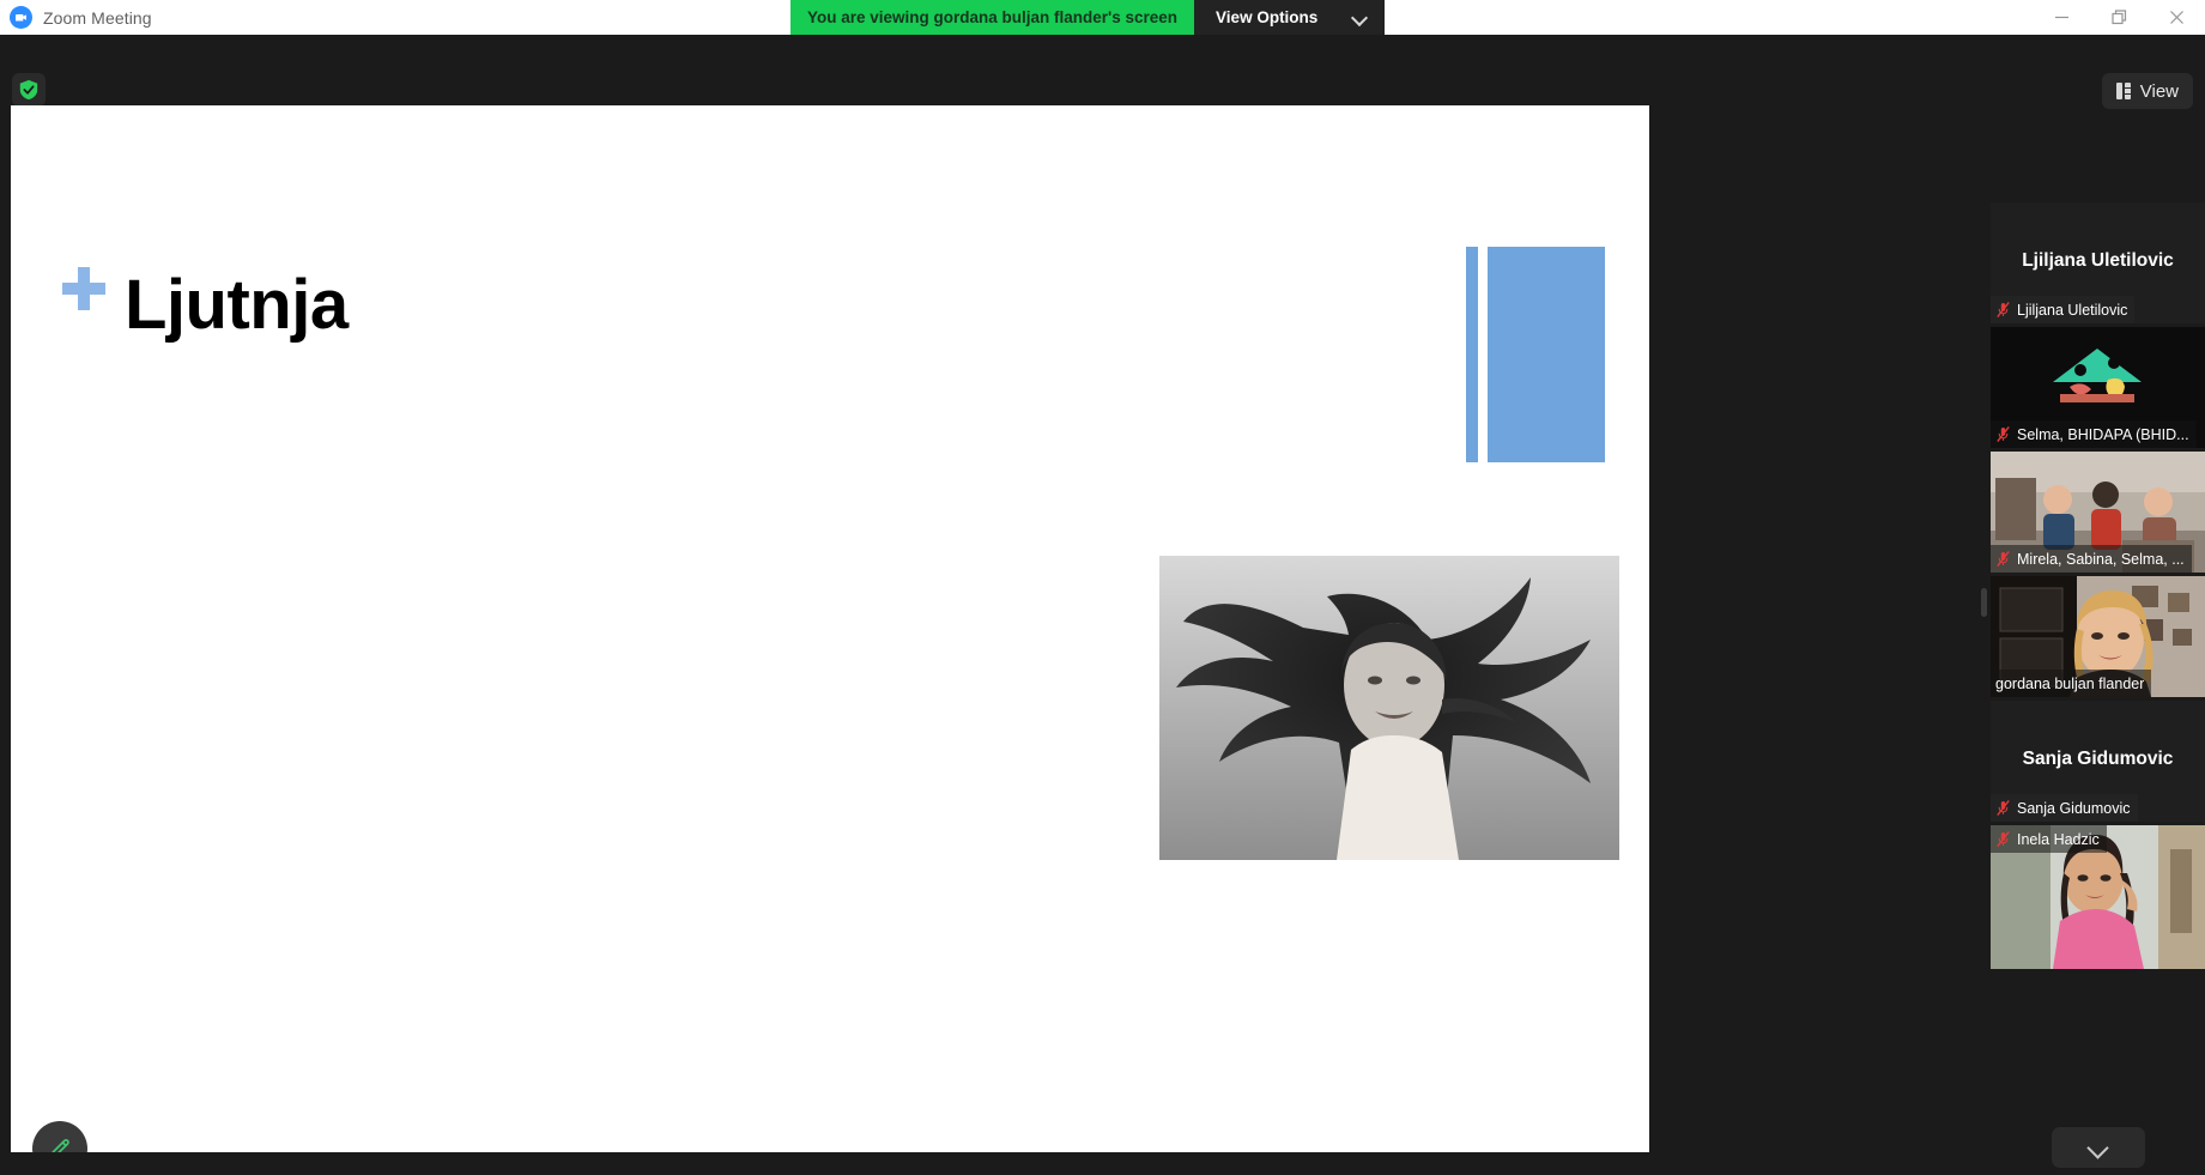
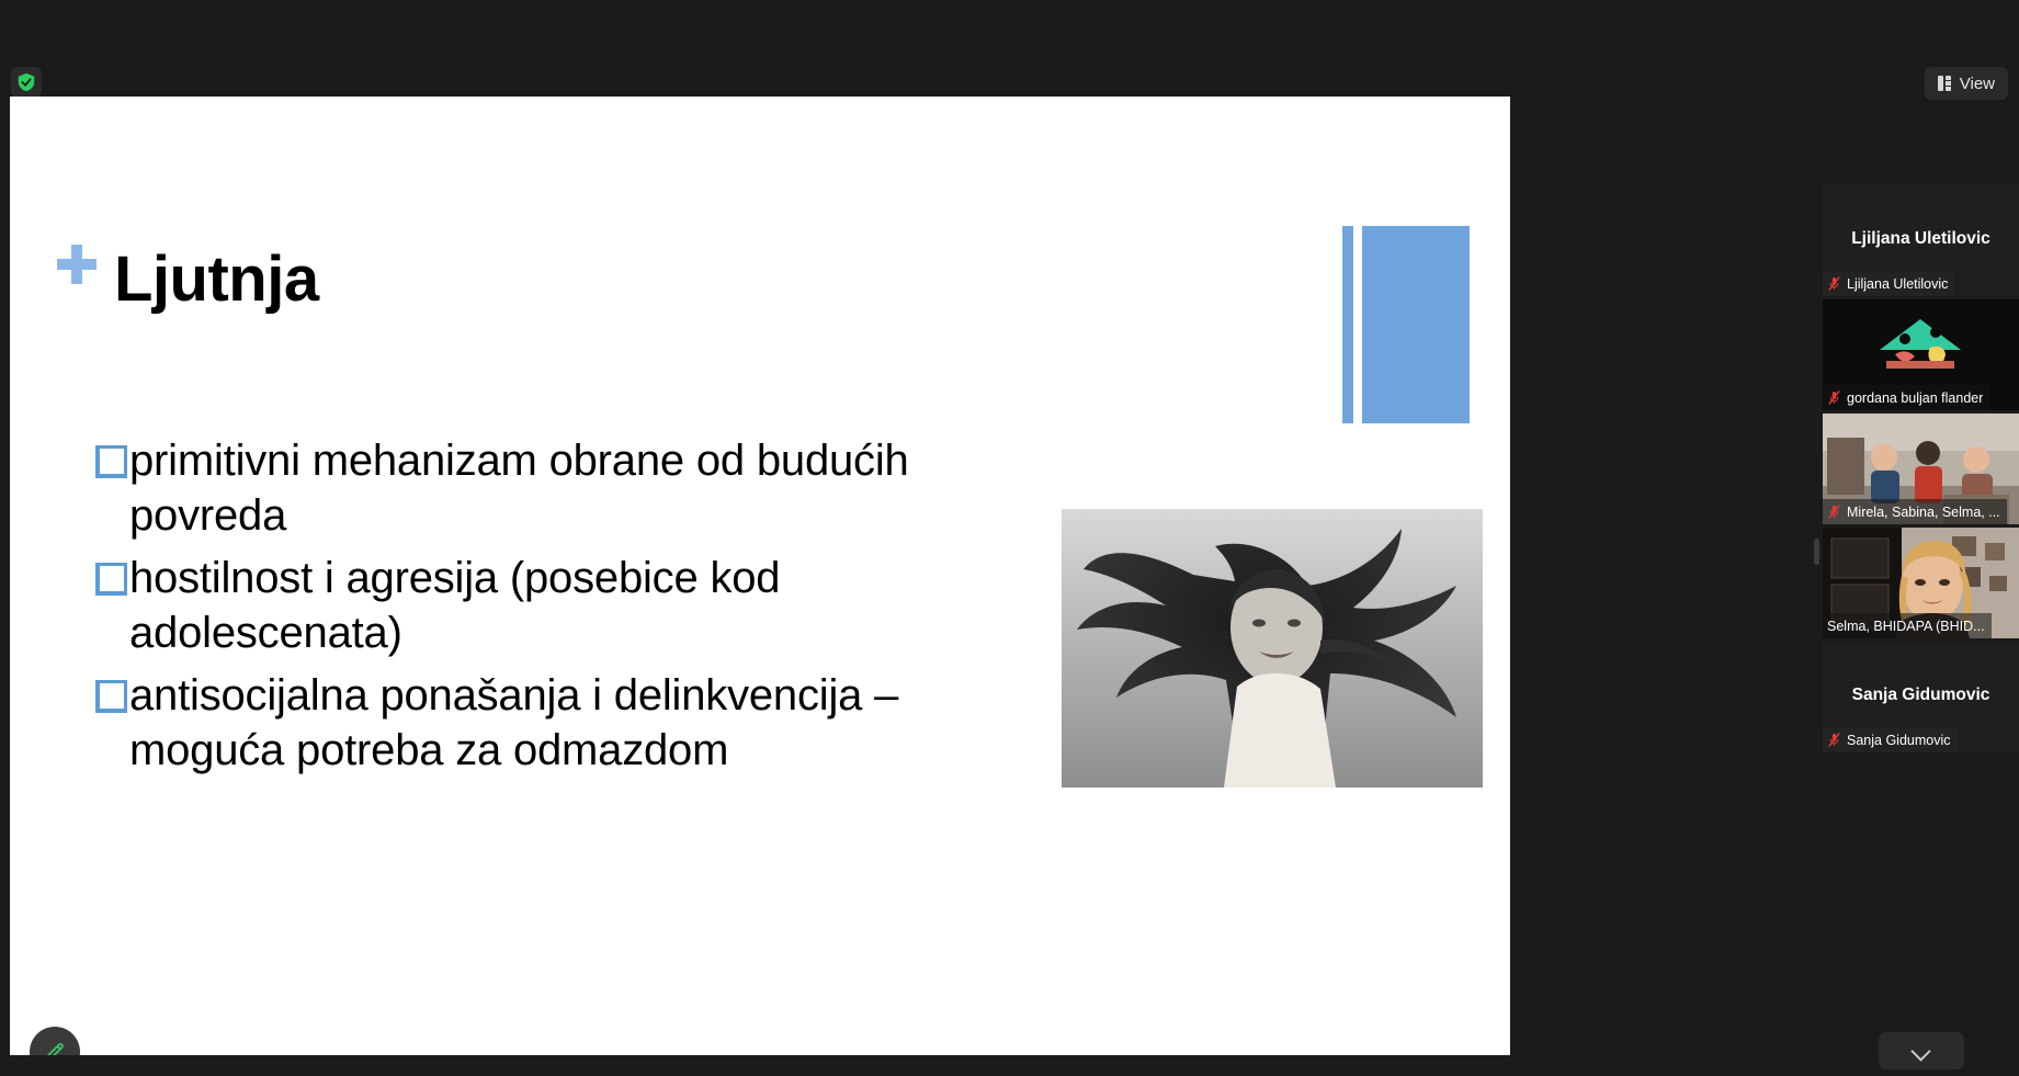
- Zoom Meeting
- You are viewing gordana buljan flander's screen
- View Options
  View
  Ljutnja
+ primitivni mehanizam obrane od budućih povreda
+ hostilnost i agresija (posebice kod adolescenata)
+ antisocijalna ponašanja i delinkvencija – moguća potreba za odmazdom
  Ljiljana Uletilovic
  Ljiljana Uletilovic
- Selma, BHIDAPA (BHID...
+ gordana buljan flander
  Mirela, Sabina, Selma, ...
- gordana buljan flander
+ Selma, BHIDAPA (BHID...
  Sanja Gidumovic
  Sanja Gidumovic
- Inela Hadzic
